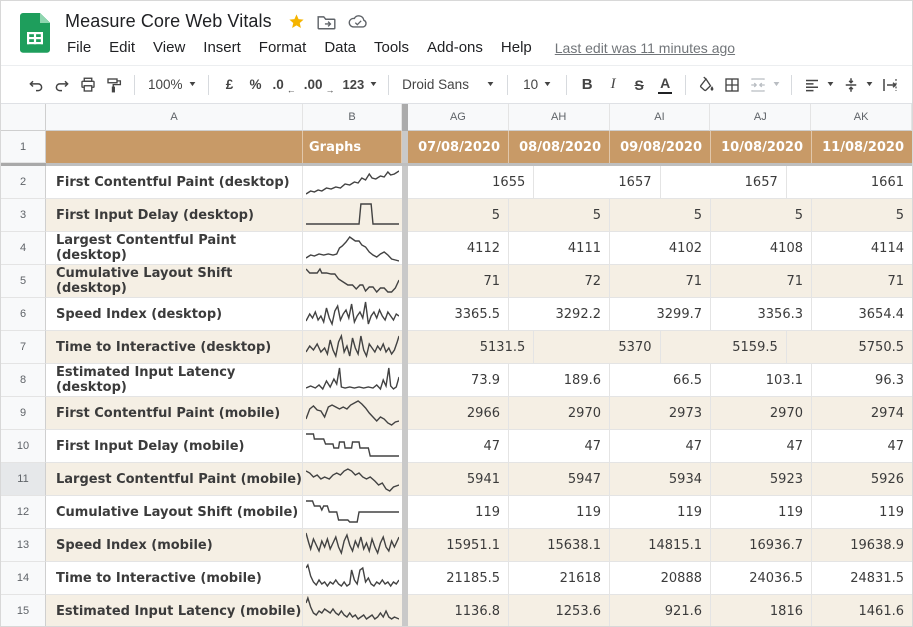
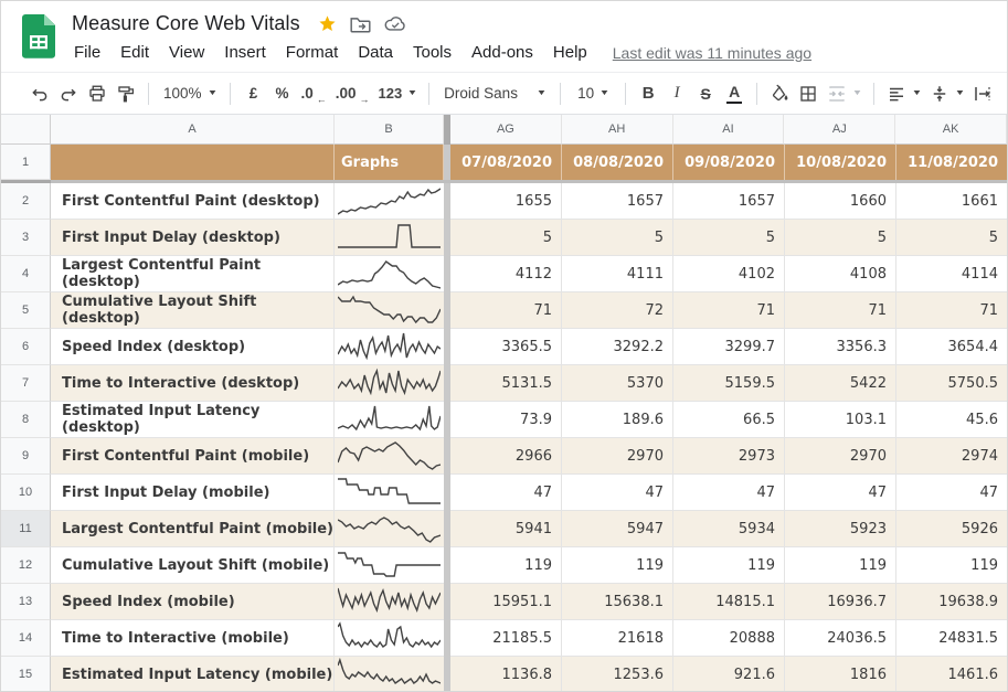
  Measure Core Web Vitals
  File
  Edit
  View
  Insert
  Format
  Data
  Tools
  Add-ons
  Help
  Last edit was 11 minutes ago
  100%
  £
  %
  .0
  ←
  .00
  →
  123
  Droid Sans
  10
  B
  I
  S
  A
  A
  B
  AG
  AH
  AI
  AJ
  AK
  1
  Graphs
  07/08/2020
  08/08/2020
  09/08/2020
  10/08/2020
  11/08/2020
  2
  First Contentful Paint (desktop)
  1655
  1657
  1657
+ 1660
  1661
  3
  First Input Delay (desktop)
  5
  5
  5
  5
  5
  4
  Largest Contentful Paint (desktop)
  4112
  4111
  4102
  4108
  4114
  5
  Cumulative Layout Shift (desktop)
  71
  72
  71
  71
  71
  6
  Speed Index (desktop)
  3365.5
  3292.2
  3299.7
  3356.3
  3654.4
  7
  Time to Interactive (desktop)
  5131.5
  5370
  5159.5
+ 5422
  5750.5
  8
  Estimated Input Latency (desktop)
  73.9
  189.6
  66.5
  103.1
- 96.3
+ 45.6
  9
  First Contentful Paint (mobile)
  2966
  2970
  2973
  2970
  2974
  10
  First Input Delay (mobile)
  47
  47
  47
  47
  47
  11
  Largest Contentful Paint (mobile)
  5941
  5947
  5934
  5923
  5926
  12
  Cumulative Layout Shift (mobile)
  119
  119
  119
  119
  119
  13
  Speed Index (mobile)
  15951.1
  15638.1
  14815.1
  16936.7
  19638.9
  14
  Time to Interactive (mobile)
  21185.5
  21618
  20888
  24036.5
  24831.5
  15
  Estimated Input Latency (mobile)
  1136.8
  1253.6
  921.6
  1816
  1461.6
